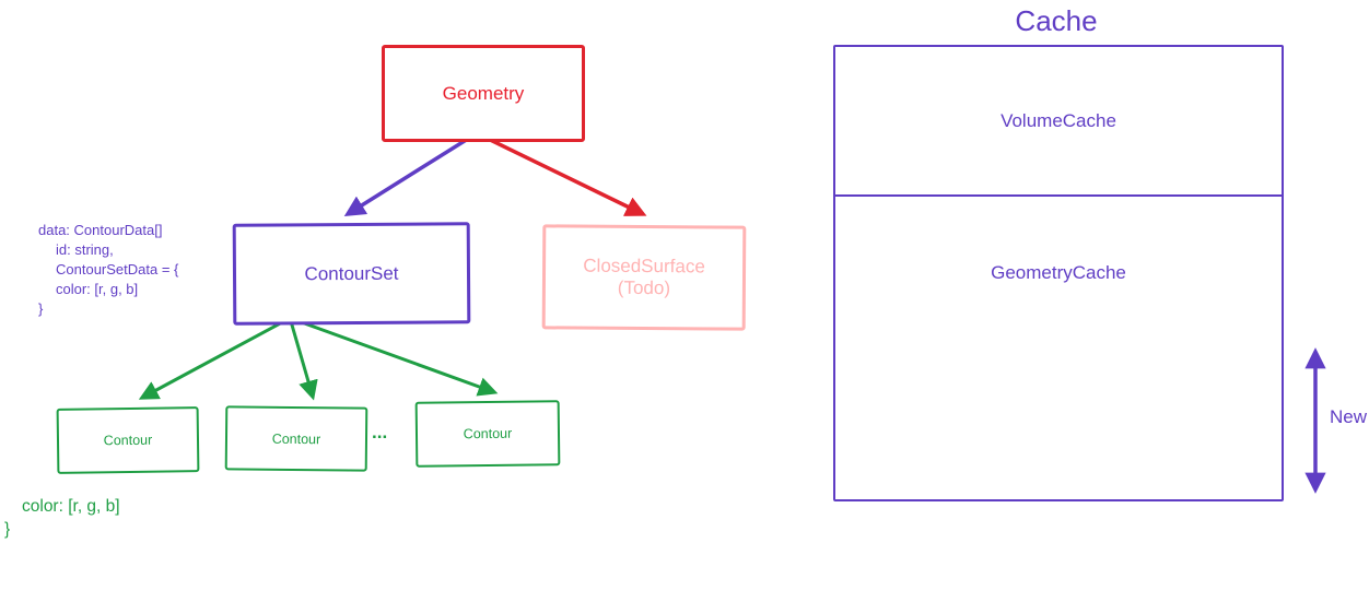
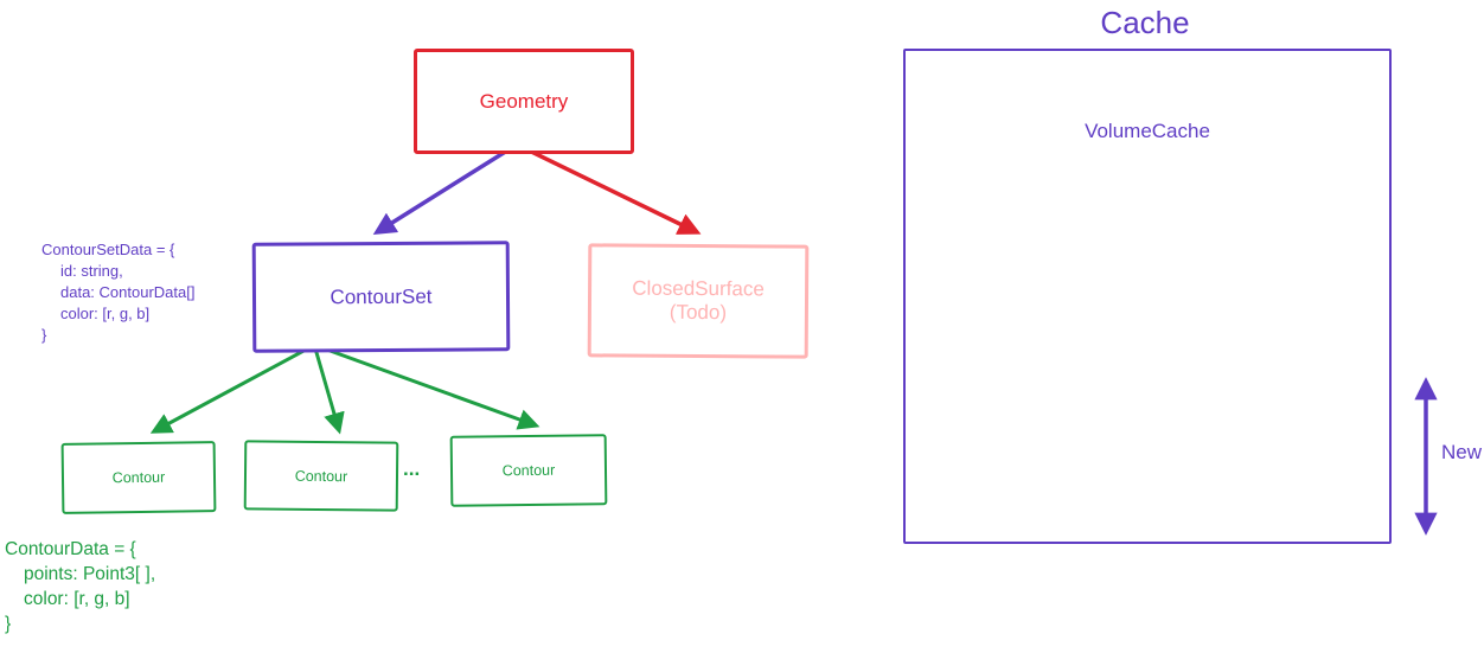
  Geometry
  ContourSet
  ClosedSurface
  (Todo)
  Contour
  Contour
  Contour
  ...
- data: ContourData[]
+ ContourSetData = {
  id: string,
- ContourSetData = {
+ data: ContourData[]
  color: [r, g, b]
  }
+ ContourData = {
+ points: Point3[ ],
  color: [r, g, b]
  }
  Cache
  VolumeCache
- GeometryCache
  New
